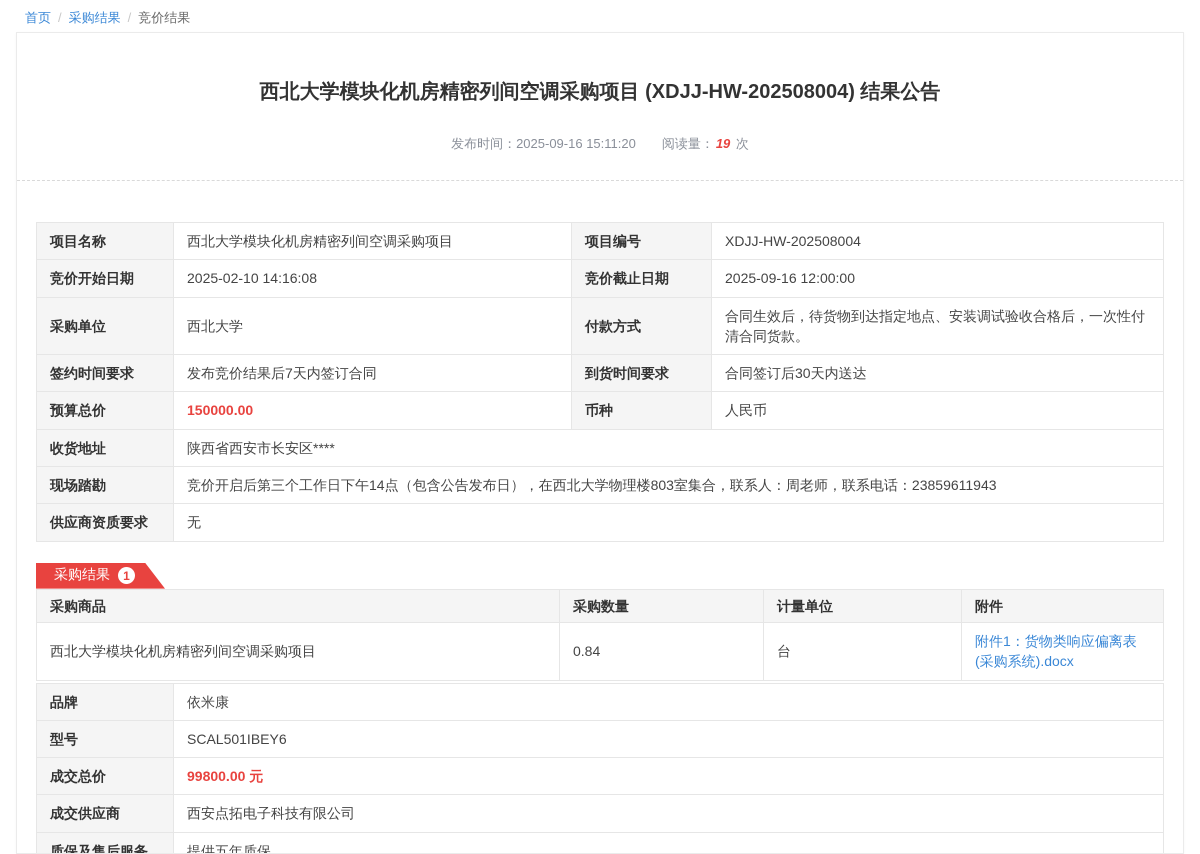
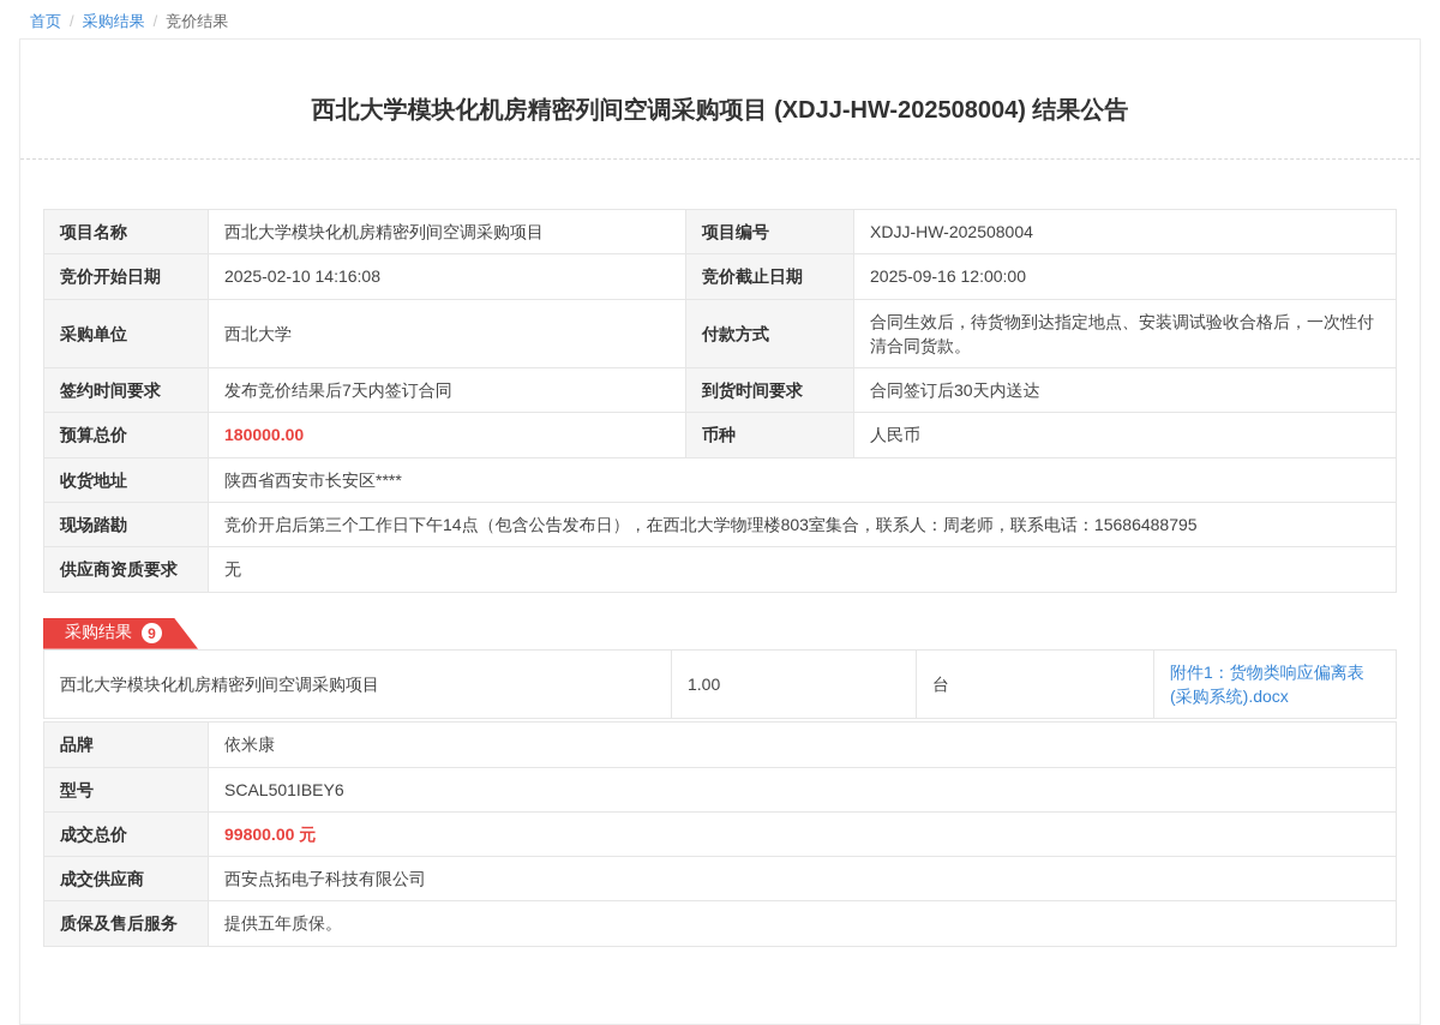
  首页 / 采购结果 / 竞价结果
  西北大学模块化机房精密列间空调采购项目 (XDJJ-HW-202508004) 结果公告
- 发布时间：2025-09-16 15:11:20 阅读量： 19 次
  项目名称	西北大学模块化机房精密列间空调采购项目	项目编号	XDJJ-HW-202508004
  竞价开始日期	2025-02-10 14:16:08	竞价截止日期	2025-09-16 12:00:00
  采购单位	西北大学	付款方式	合同生效后，待货物到达指定地点、安装调试验收合格后，一次性付清合同货款。
  签约时间要求	发布竞价结果后7天内签订合同	到货时间要求	合同签订后30天内送达
- 预算总价	150000.00	币种	人民币
+ 预算总价	180000.00	币种	人民币
  收货地址	陕西省西安市长安区****
- 现场踏勘	竞价开启后第三个工作日下午14点（包含公告发布日），在西北大学物理楼803室集合，联系人：周老师，联系电话：23859611943
+ 现场踏勘	竞价开启后第三个工作日下午14点（包含公告发布日），在西北大学物理楼803室集合，联系人：周老师，联系电话：15686488795
  供应商资质要求	无
  采购结果
- 1
+ 9
- 采购商品	采购数量	计量单位	附件
- 西北大学模块化机房精密列间空调采购项目	0.84	台	附件1：货物类响应偏离表(采购系统).docx
+ 西北大学模块化机房精密列间空调采购项目	1.00	台	附件1：货物类响应偏离表(采购系统).docx
  品牌	依米康
  型号	SCAL501IBEY6
  成交总价	99800.00 元
  成交供应商	西安点拓电子科技有限公司
  质保及售后服务	提供五年质保。
